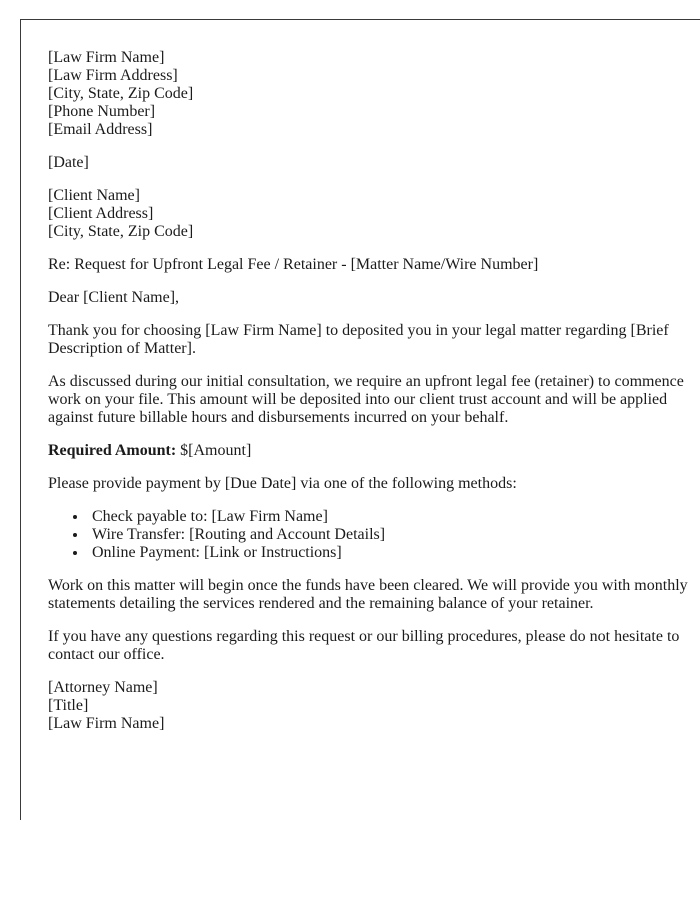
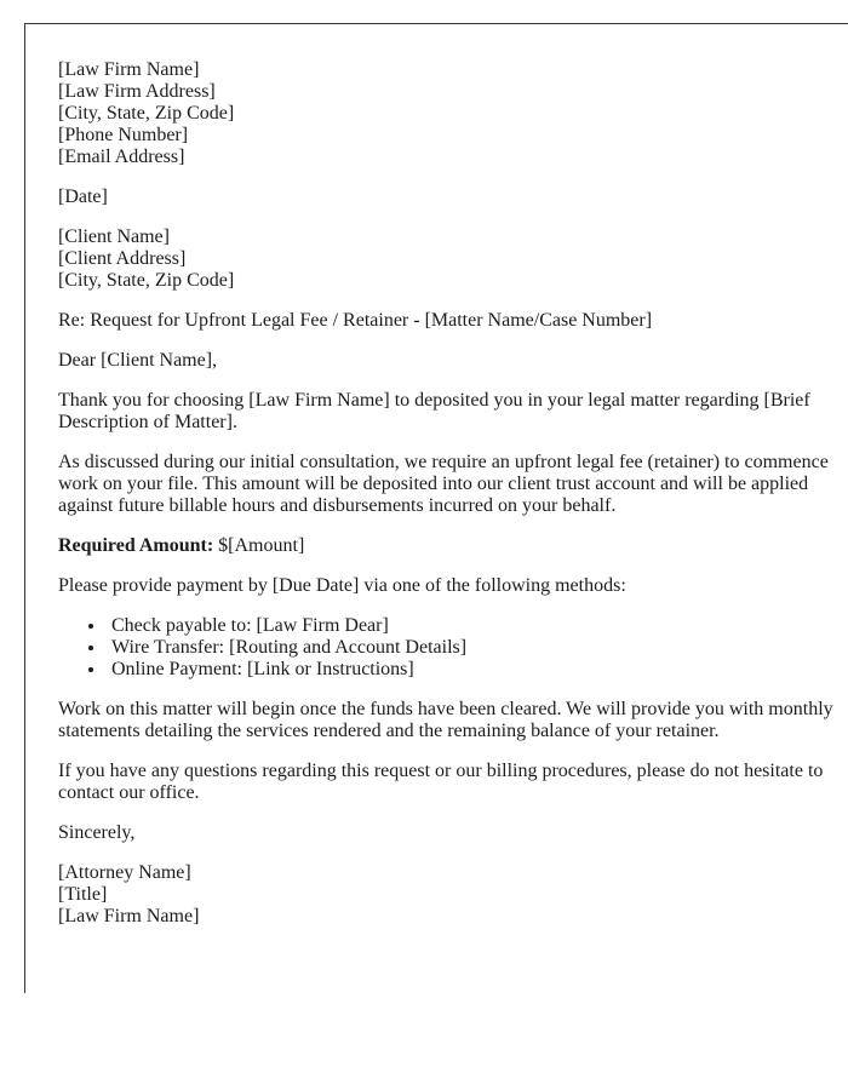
  [Law Firm Name]
  [Law Firm Address]
  [City, State, Zip Code]
  [Phone Number]
  [Email Address]
  [Date]
  [Client Name]
  [Client Address]
  [City, State, Zip Code]
- Re: Request for Upfront Legal Fee / Retainer - [Matter Name/Wire Number]
+ Re: Request for Upfront Legal Fee / Retainer - [Matter Name/Case Number]
  Dear [Client Name],
  Thank you for choosing [Law Firm Name] to deposited you in your legal matter regarding [Brief Description of Matter].
  As discussed during our initial consultation, we require an upfront legal fee (retainer) to commence work on your file. This amount will be deposited into our client trust account and will be applied against future billable hours and disbursements incurred on your behalf.
  Required Amount: $[Amount]
  Please provide payment by [Due Date] via one of the following methods:
- Check payable to: [Law Firm Name]
+ Check payable to: [Law Firm Dear]
  Wire Transfer: [Routing and Account Details]
  Online Payment: [Link or Instructions]
  Work on this matter will begin once the funds have been cleared. We will provide you with monthly statements detailing the services rendered and the remaining balance of your retainer.
  If you have any questions regarding this request or our billing procedures, please do not hesitate to contact our office.
+ Sincerely,
  [Attorney Name]
  [Title]
  [Law Firm Name]
